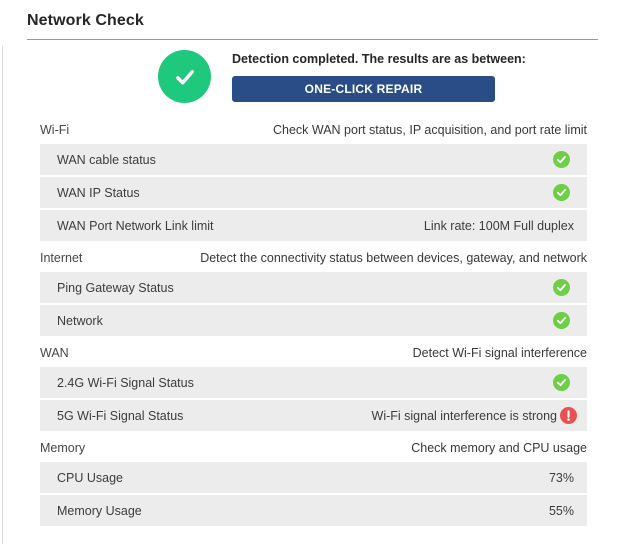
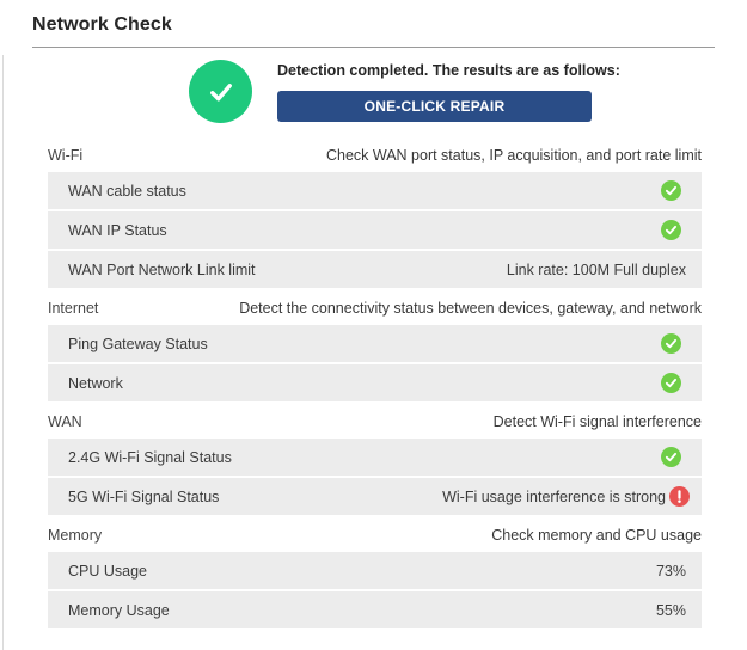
  Network Check
- Detection completed. The results are as between:
+ Detection completed. The results are as follows:
  ONE-CLICK REPAIR
  Wi-Fi
  Check WAN port status, IP acquisition, and port rate limit
  WAN cable status
  WAN IP Status
  WAN Port Network Link limit
  Link rate: 100M Full duplex
  Internet
  Detect the connectivity status between devices, gateway, and network
  Ping Gateway Status
  Network
  WAN
  Detect Wi-Fi signal interference
  2.4G Wi-Fi Signal Status
  5G Wi-Fi Signal Status
- Wi-Fi signal interference is strong
+ Wi-Fi usage interference is strong
  Memory
  Check memory and CPU usage
  CPU Usage
  73%
  Memory Usage
  55%
